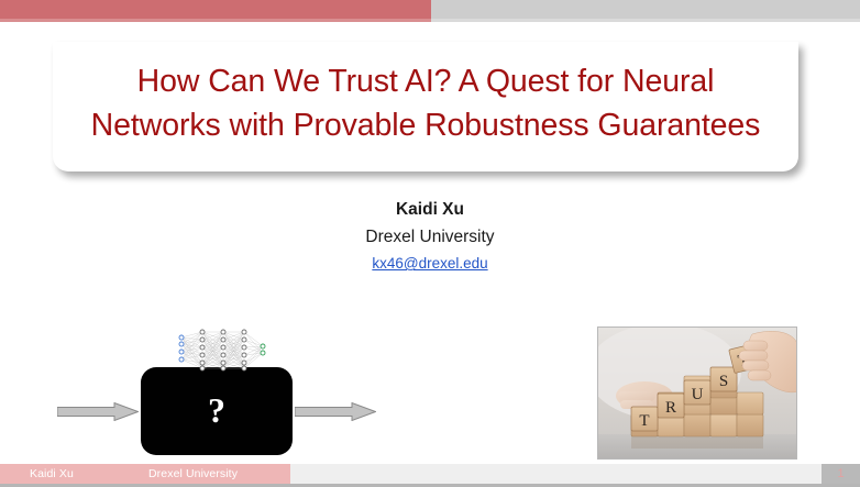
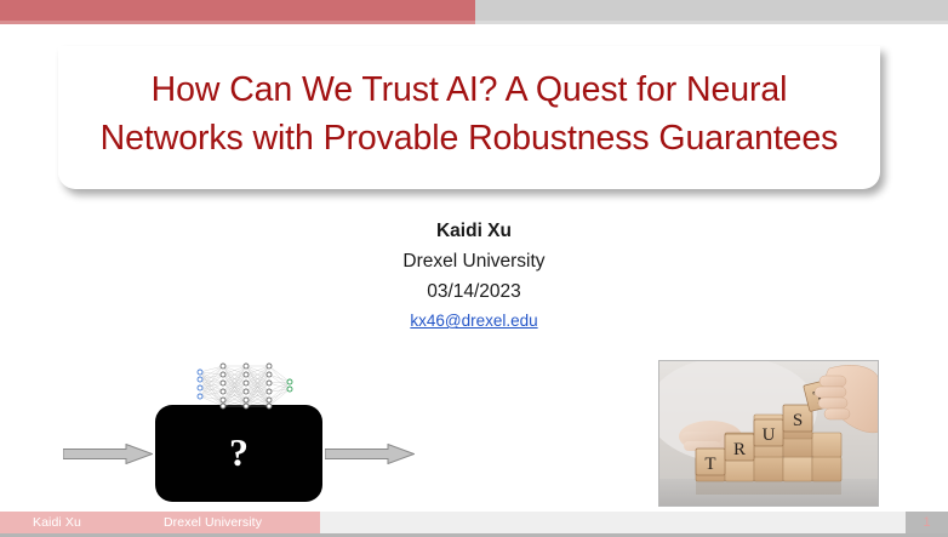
  How Can We Trust AI? A Quest for Neural
  Networks with Provable Robustness Guarantees
  Kaidi Xu
  Drexel University
+ 03/14/2023
  kx46@drexel.edu
  ?
  T
  R
  U
  S
  Kaidi Xu
  Drexel University
  1
